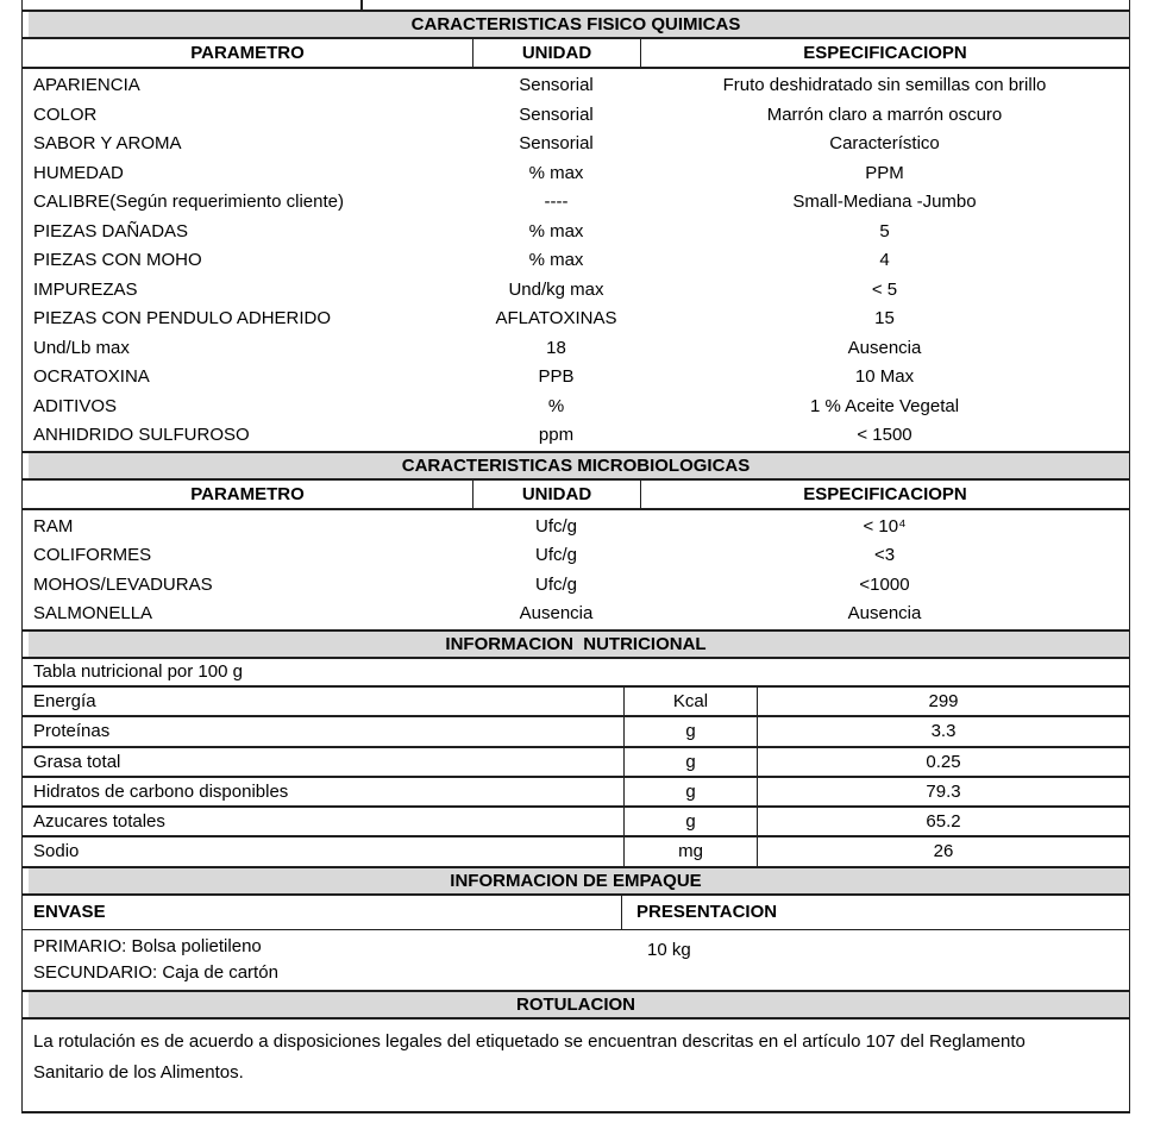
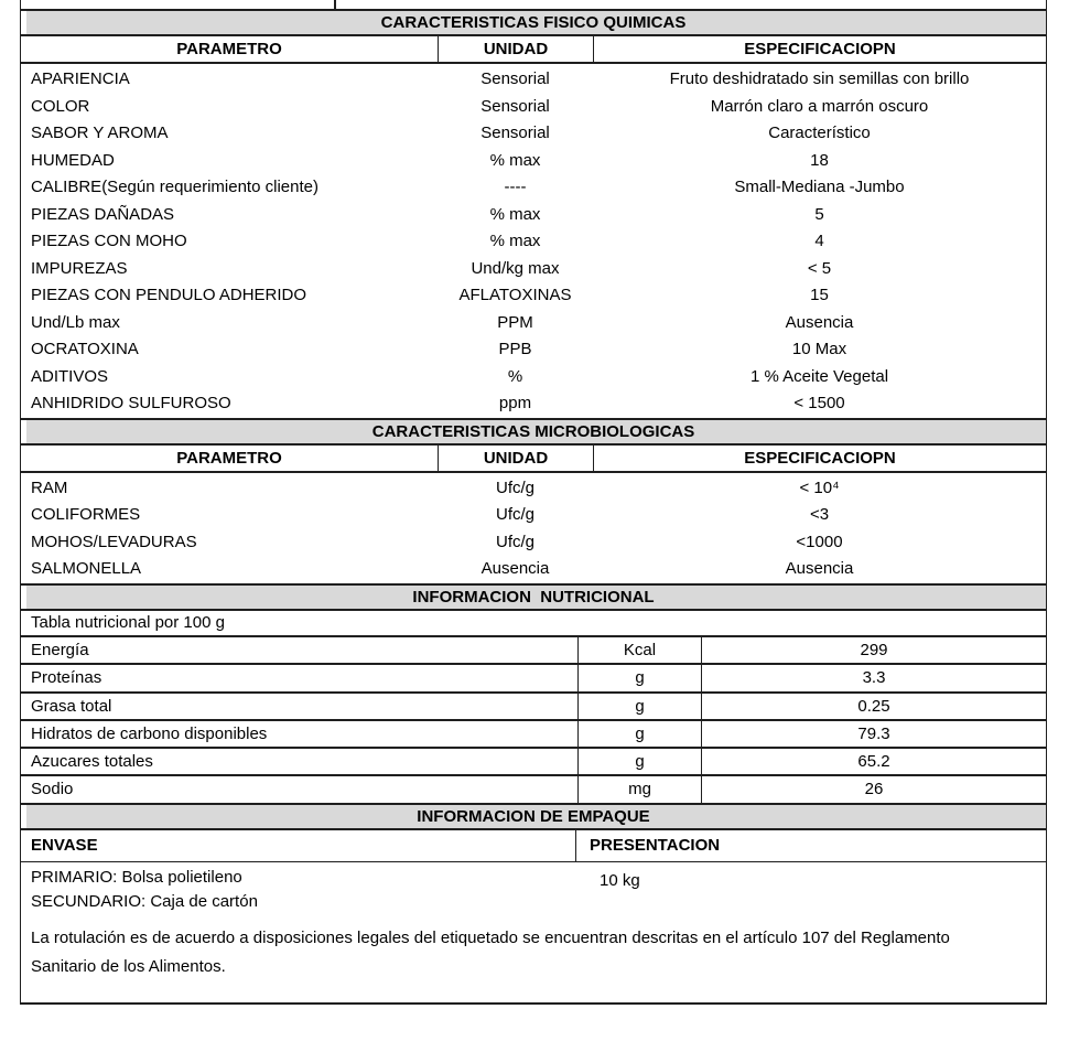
  CARACTERISTICAS FISICO QUIMICAS
  PARAMETRO
  UNIDAD
  ESPECIFICACIOPN
  APARIENCIA
  Sensorial
  Fruto deshidratado sin semillas con brillo
  COLOR
  Sensorial
  Marrón claro a marrón oscuro
  SABOR Y AROMA
  Sensorial
  Característico
  HUMEDAD
  % max
- PPM
+ 18
  CALIBRE(Según requerimiento cliente)
  ----
  Small-Mediana -Jumbo
  PIEZAS DAÑADAS
  % max
  5
  PIEZAS CON MOHO
  % max
  4
  IMPUREZAS
  Und/kg max
  < 5
  PIEZAS CON PENDULO ADHERIDO
  AFLATOXINAS
  15
  Und/Lb max
- 18
+ PPM
  Ausencia
  OCRATOXINA
  PPB
  10 Max
  ADITIVOS
  %
  1 % Aceite Vegetal
  ANHIDRIDO SULFUROSO
  ppm
  < 1500
  CARACTERISTICAS MICROBIOLOGICAS
  PARAMETRO
  UNIDAD
  ESPECIFICACIOPN
  RAM
  Ufc/g
  < 10⁴
  COLIFORMES
  Ufc/g
  <3
  MOHOS/LEVADURAS
  Ufc/g
  <1000
  SALMONELLA
  Ausencia
  Ausencia
  INFORMACION NUTRICIONAL
  Tabla nutricional por 100 g
  Energía
  Kcal
  299
  Proteínas
  g
  3.3
  Grasa total
  g
  0.25
  Hidratos de carbono disponibles
  g
  79.3
  Azucares totales
  g
  65.2
  Sodio
  mg
  26
  INFORMACION DE EMPAQUE
  ENVASE
  PRESENTACION
  PRIMARIO: Bolsa polietileno
  SECUNDARIO: Caja de cartón
  10 kg
- ROTULACION
  La rotulación es de acuerdo a disposiciones legales del etiquetado se encuentran descritas en el artículo 107 del Reglamento Sanitario de los Alimentos.
